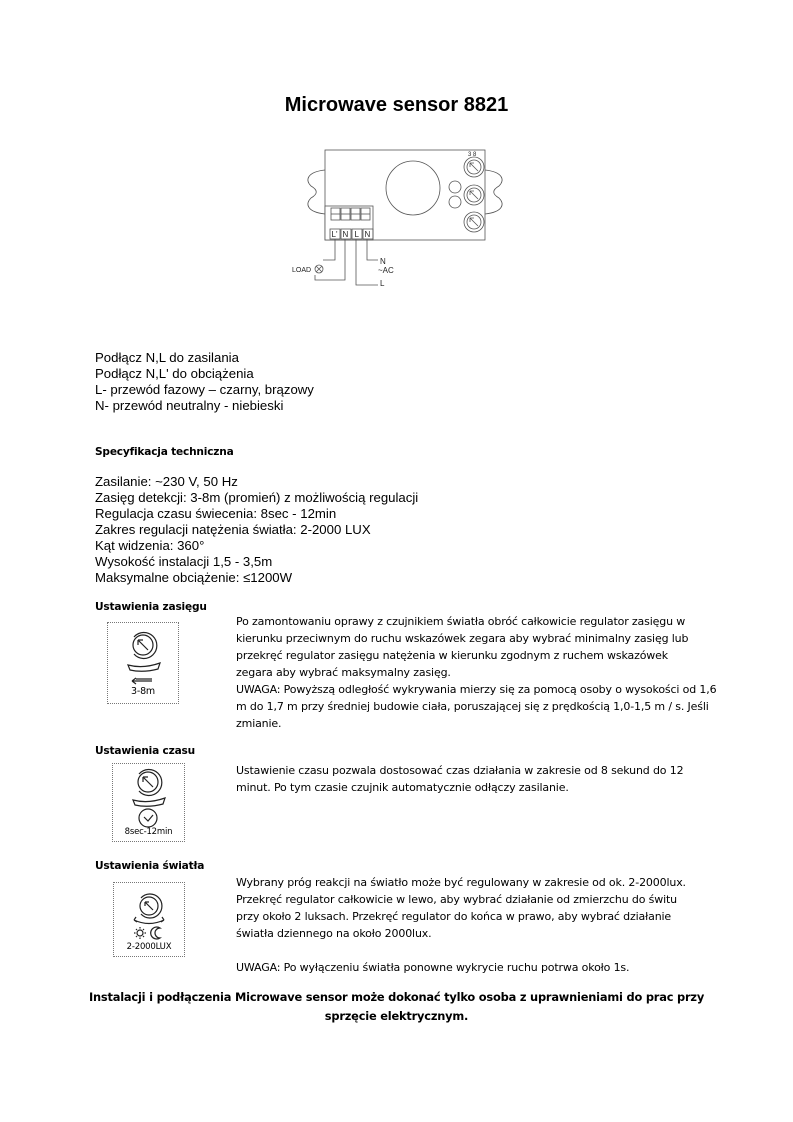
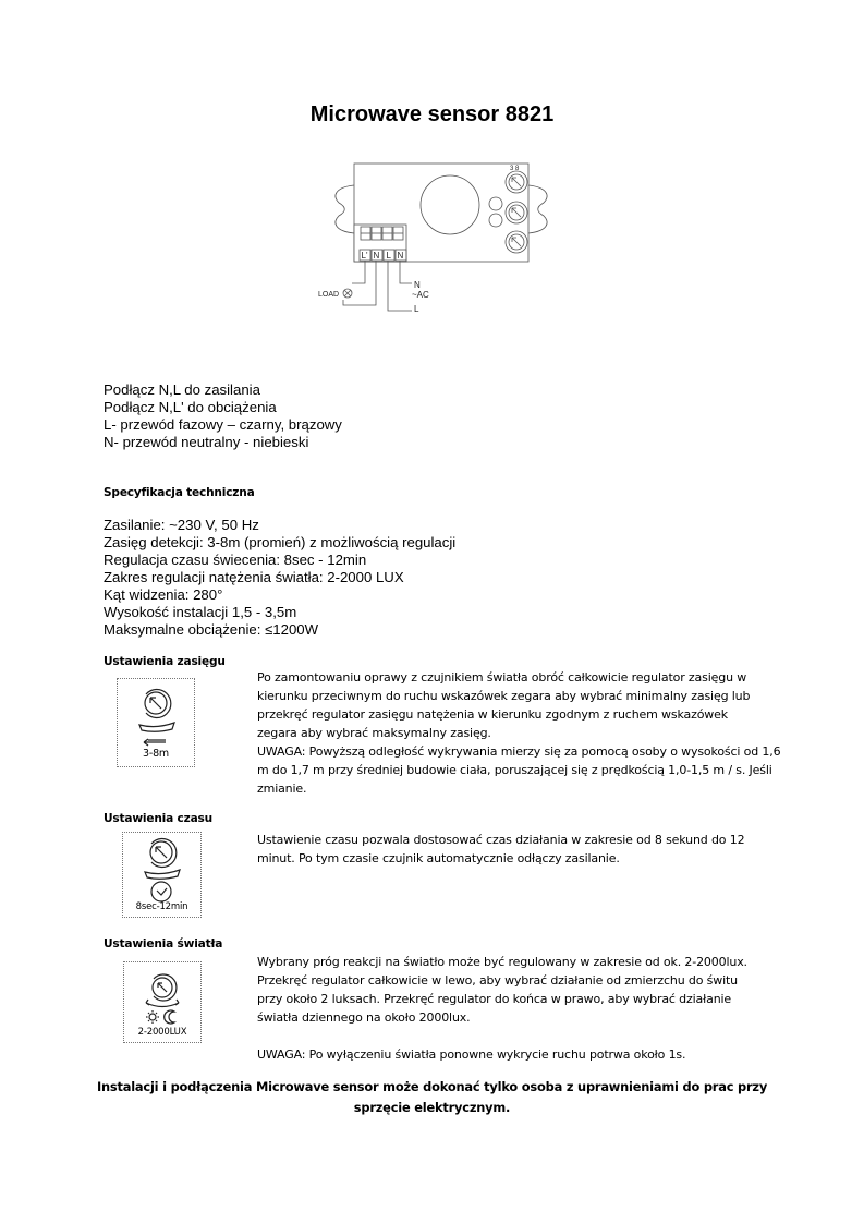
  Microwave sensor 8821
  L'
  N
  L
  N
  N
  ~AC
  L
  Podłącz N,L do zasilania
  Podłącz N,L' do obciążenia
  L- przewód fazowy – czarny, brązowy
  N- przewód neutralny - niebieski
  Specyfikacja techniczna
  Zasilanie: ~230 V, 50 Hz
  Zasięg detekcji: 3-8m (promień) z możliwością regulacji
  Regulacja czasu świecenia: 8sec - 12min
  Zakres regulacji natężenia światła: 2-2000 LUX
- Kąt widzenia: 360°
+ Kąt widzenia: 280°
  Wysokość instalacji 1,5 - 3,5m
  Maksymalne obciążenie: ≤1200W
  Ustawienia zasięgu
  3-8m
  Po zamontowaniu oprawy z czujnikiem światła obróć całkowicie regulator zasięgu w
  kierunku przeciwnym do ruchu wskazówek zegara aby wybrać minimalny zasięg lub
  przekręć regulator zasięgu natężenia w kierunku zgodnym z ruchem wskazówek
  zegara aby wybrać maksymalny zasięg.
  UWAGA: Powyższą odległość wykrywania mierzy się za pomocą osoby o wysokości od 1,6
  m do 1,7 m przy średniej budowie ciała, poruszającej się z prędkością 1,0-1,5 m / s. Jeśli
  zmianie.
  Ustawienia czasu
  8sec-12min
  Ustawienie czasu pozwala dostosować czas działania w zakresie od 8 sekund do 12
  minut. Po tym czasie czujnik automatycznie odłączy zasilanie.
  Ustawienia światła
  2-2000LUX
  Wybrany próg reakcji na światło może być regulowany w zakresie od ok. 2-2000lux.
  Przekręć regulator całkowicie w lewo, aby wybrać działanie od zmierzchu do świtu
  przy około 2 luksach. Przekręć regulator do końca w prawo, aby wybrać działanie
  światła dziennego na około 2000lux.
  UWAGA: Po wyłączeniu światła ponowne wykrycie ruchu potrwa około 1s.
  Instalacji i podłączenia Microwave sensor może dokonać tylko osoba z uprawnieniami do prac przy
  sprzęcie elektrycznym.
